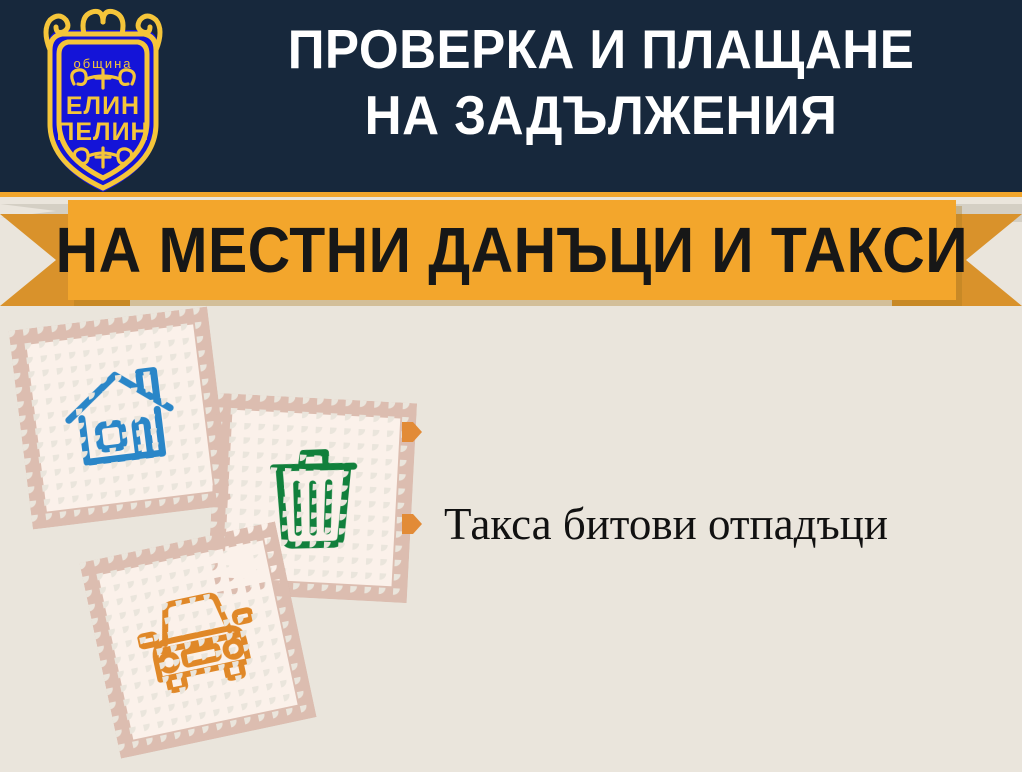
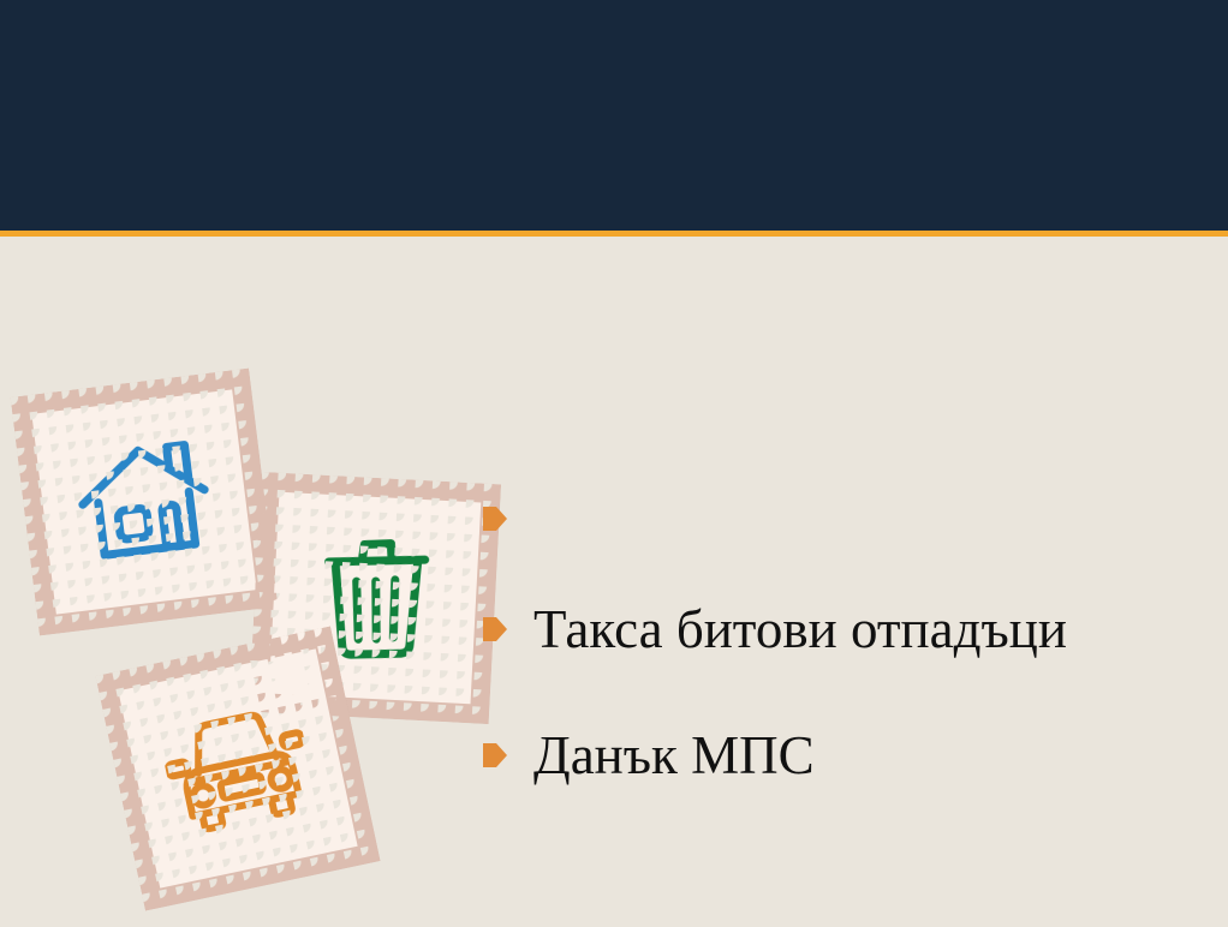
- община
- ЕЛИН
- ПЕЛИН
- ПРОВЕРКА И ПЛАЩАНЕ
- НА ЗАДЪЛЖЕНИЯ
- НА МЕСТНИ ДАНЪЦИ И ТАКСИ
  Такса битови отпадъци
+ Данък МПС
